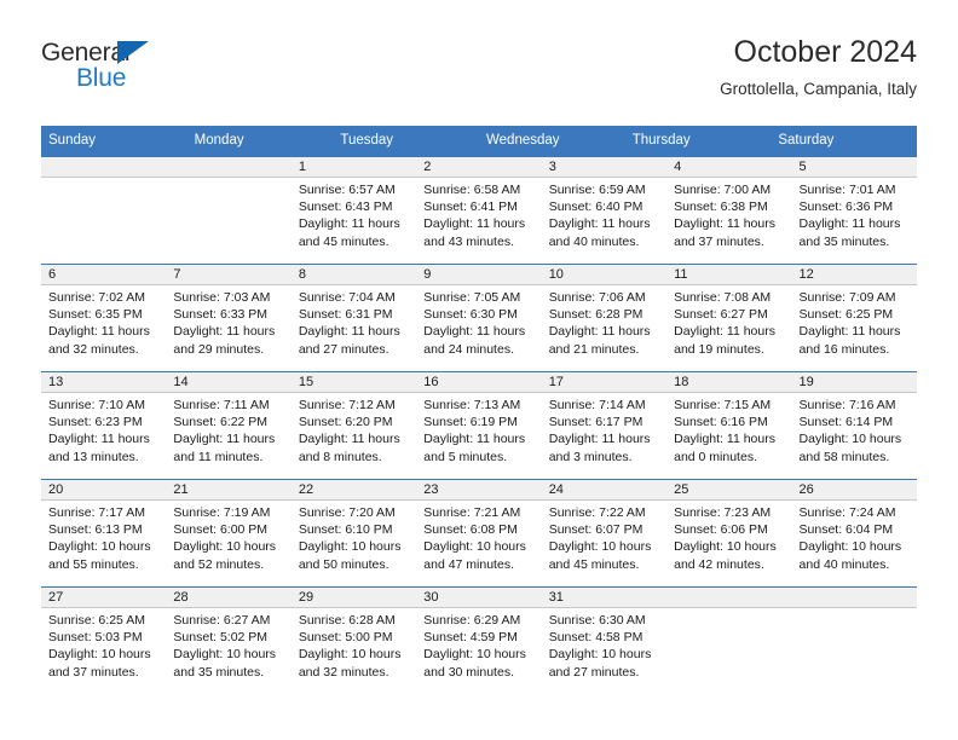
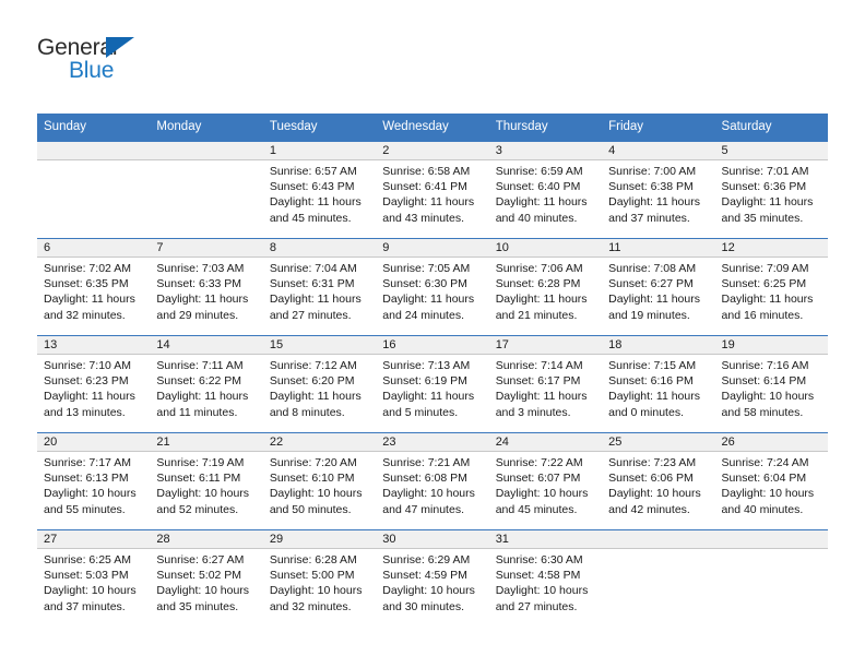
  General
  Blue
- October 2024
- Grottolella, Campania, Italy
  Sunday
  Monday
  Tuesday
  Wednesday
  Thursday
+ Friday
  Saturday
  1
  Sunrise: 6:57 AM
  Sunset: 6:43 PM
  Daylight: 11 hours
  and 45 minutes.
  2
  Sunrise: 6:58 AM
  Sunset: 6:41 PM
  Daylight: 11 hours
  and 43 minutes.
  3
  Sunrise: 6:59 AM
  Sunset: 6:40 PM
  Daylight: 11 hours
  and 40 minutes.
  4
  Sunrise: 7:00 AM
  Sunset: 6:38 PM
  Daylight: 11 hours
  and 37 minutes.
  5
  Sunrise: 7:01 AM
  Sunset: 6:36 PM
  Daylight: 11 hours
  and 35 minutes.
  6
  Sunrise: 7:02 AM
  Sunset: 6:35 PM
  Daylight: 11 hours
  and 32 minutes.
  7
  Sunrise: 7:03 AM
  Sunset: 6:33 PM
  Daylight: 11 hours
  and 29 minutes.
  8
  Sunrise: 7:04 AM
  Sunset: 6:31 PM
  Daylight: 11 hours
  and 27 minutes.
  9
  Sunrise: 7:05 AM
  Sunset: 6:30 PM
  Daylight: 11 hours
  and 24 minutes.
  10
  Sunrise: 7:06 AM
  Sunset: 6:28 PM
  Daylight: 11 hours
  and 21 minutes.
  11
  Sunrise: 7:08 AM
  Sunset: 6:27 PM
  Daylight: 11 hours
  and 19 minutes.
  12
  Sunrise: 7:09 AM
  Sunset: 6:25 PM
  Daylight: 11 hours
  and 16 minutes.
  13
  Sunrise: 7:10 AM
  Sunset: 6:23 PM
  Daylight: 11 hours
  and 13 minutes.
  14
  Sunrise: 7:11 AM
  Sunset: 6:22 PM
  Daylight: 11 hours
  and 11 minutes.
  15
  Sunrise: 7:12 AM
  Sunset: 6:20 PM
  Daylight: 11 hours
  and 8 minutes.
  16
  Sunrise: 7:13 AM
  Sunset: 6:19 PM
  Daylight: 11 hours
  and 5 minutes.
  17
  Sunrise: 7:14 AM
  Sunset: 6:17 PM
  Daylight: 11 hours
  and 3 minutes.
  18
  Sunrise: 7:15 AM
  Sunset: 6:16 PM
  Daylight: 11 hours
  and 0 minutes.
  19
  Sunrise: 7:16 AM
  Sunset: 6:14 PM
  Daylight: 10 hours
  and 58 minutes.
  20
  Sunrise: 7:17 AM
  Sunset: 6:13 PM
  Daylight: 10 hours
  and 55 minutes.
  21
  Sunrise: 7:19 AM
- Sunset: 6:00 PM
+ Sunset: 6:11 PM
  Daylight: 10 hours
  and 52 minutes.
  22
  Sunrise: 7:20 AM
  Sunset: 6:10 PM
  Daylight: 10 hours
  and 50 minutes.
  23
  Sunrise: 7:21 AM
  Sunset: 6:08 PM
  Daylight: 10 hours
  and 47 minutes.
  24
  Sunrise: 7:22 AM
  Sunset: 6:07 PM
  Daylight: 10 hours
  and 45 minutes.
  25
  Sunrise: 7:23 AM
  Sunset: 6:06 PM
  Daylight: 10 hours
  and 42 minutes.
  26
  Sunrise: 7:24 AM
  Sunset: 6:04 PM
  Daylight: 10 hours
  and 40 minutes.
  27
  Sunrise: 6:25 AM
  Sunset: 5:03 PM
  Daylight: 10 hours
  and 37 minutes.
  28
  Sunrise: 6:27 AM
  Sunset: 5:02 PM
  Daylight: 10 hours
  and 35 minutes.
  29
  Sunrise: 6:28 AM
  Sunset: 5:00 PM
  Daylight: 10 hours
  and 32 minutes.
  30
  Sunrise: 6:29 AM
  Sunset: 4:59 PM
  Daylight: 10 hours
  and 30 minutes.
  31
  Sunrise: 6:30 AM
  Sunset: 4:58 PM
  Daylight: 10 hours
  and 27 minutes.
